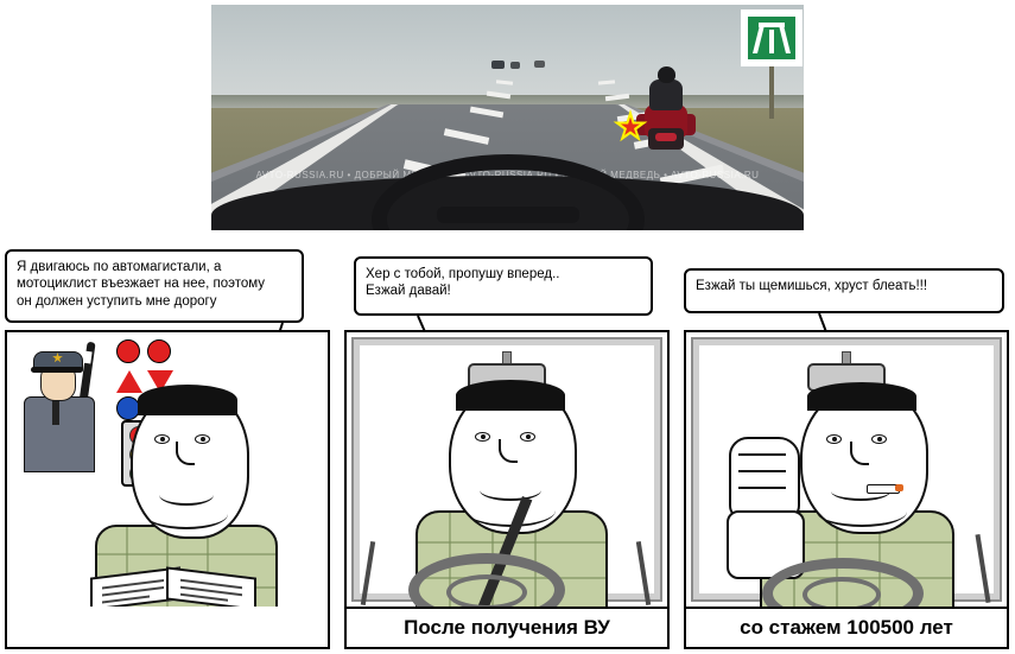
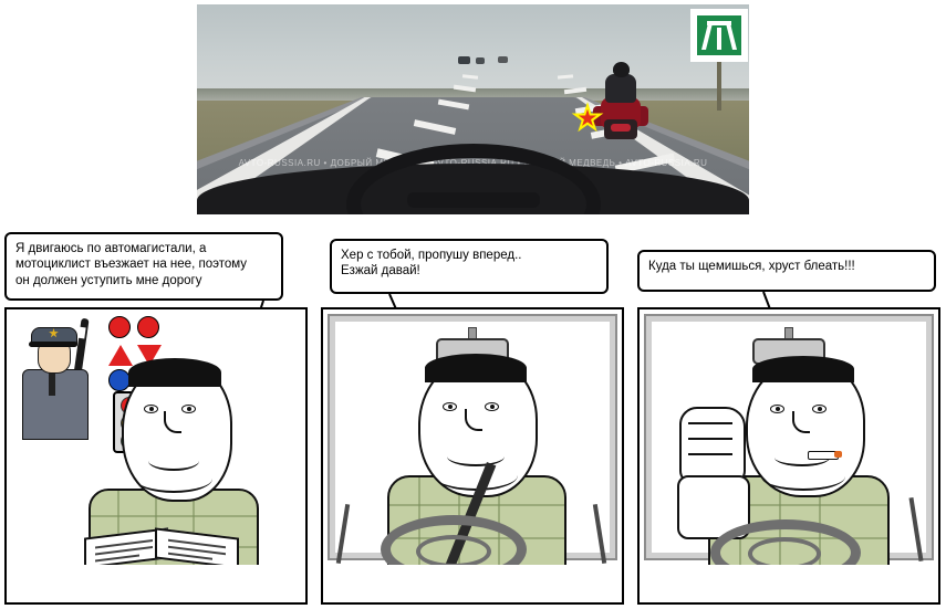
  AVTO-RUSSIA.RU • ДОБРЫЙ МЕДВЕДЬ ДОБРЫЙ МЕДВЕДЬ • AVTO-RUSSIA.RU
  Я двигаюсь по автомагистали, а
  мотоциклист въезжает на нее, поэтому
  он должен уступить мне дорогу
  Хер с тобой, пропушу вперед..
  Езжай давай!
- Езжай ты щемишься, хруст блеать!!!
+ Куда ты щемишься, хруст блеать!!!
- После получения ВУ
- со стажем 100500 лет
